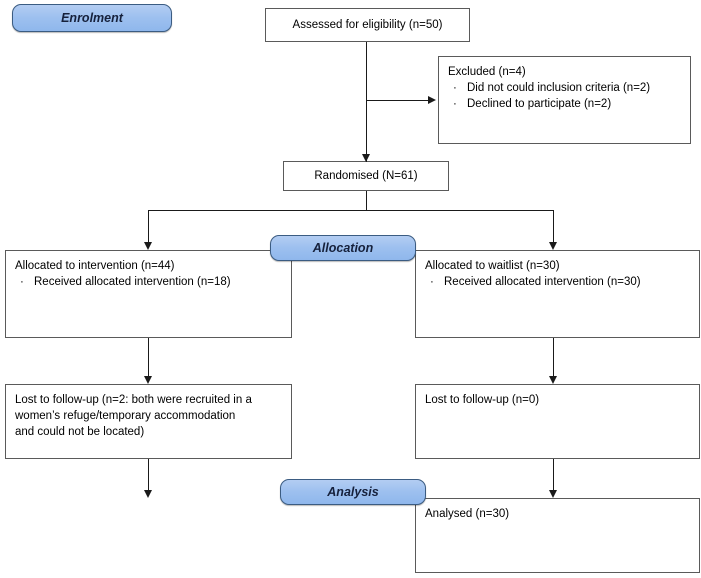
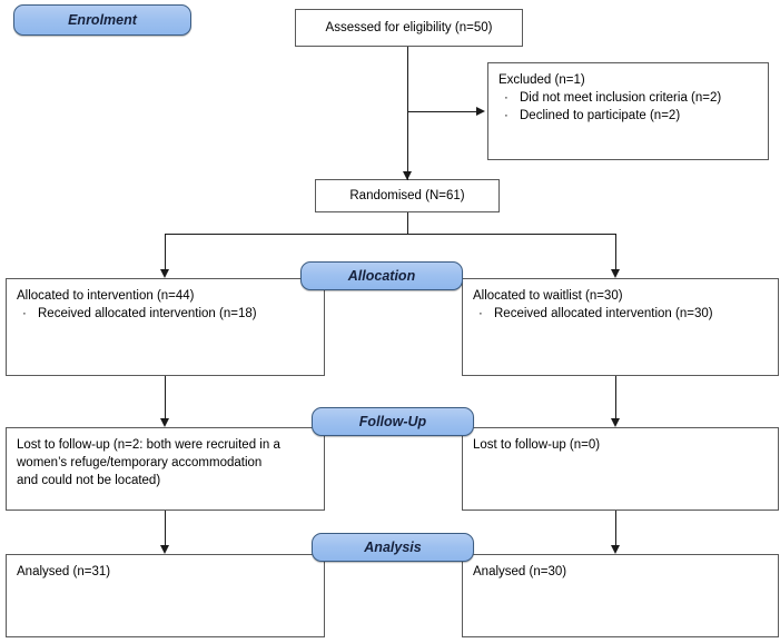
  Enrolment
  Allocation
+ Follow-Up
  Analysis
  Assessed for eligibility (n=50)
- Excluded (n=4)
+ Excluded (n=1)
  ·
- Did not could inclusion criteria (n=2)
+ Did not meet inclusion criteria (n=2)
  ·
  Declined to participate (n=2)
  Randomised (N=61)
  Allocated to intervention (n=44)
  ·
  Received allocated intervention (n=18)
  Allocated to waitlist (n=30)
  ·
  Received allocated intervention (n=30)
  Lost to follow-up (n=2: both were recruited in a
  women’s refuge/temporary accommodation
  and could not be located)
  Lost to follow-up (n=0)
+ Analysed (n=31)
  Analysed (n=30)
